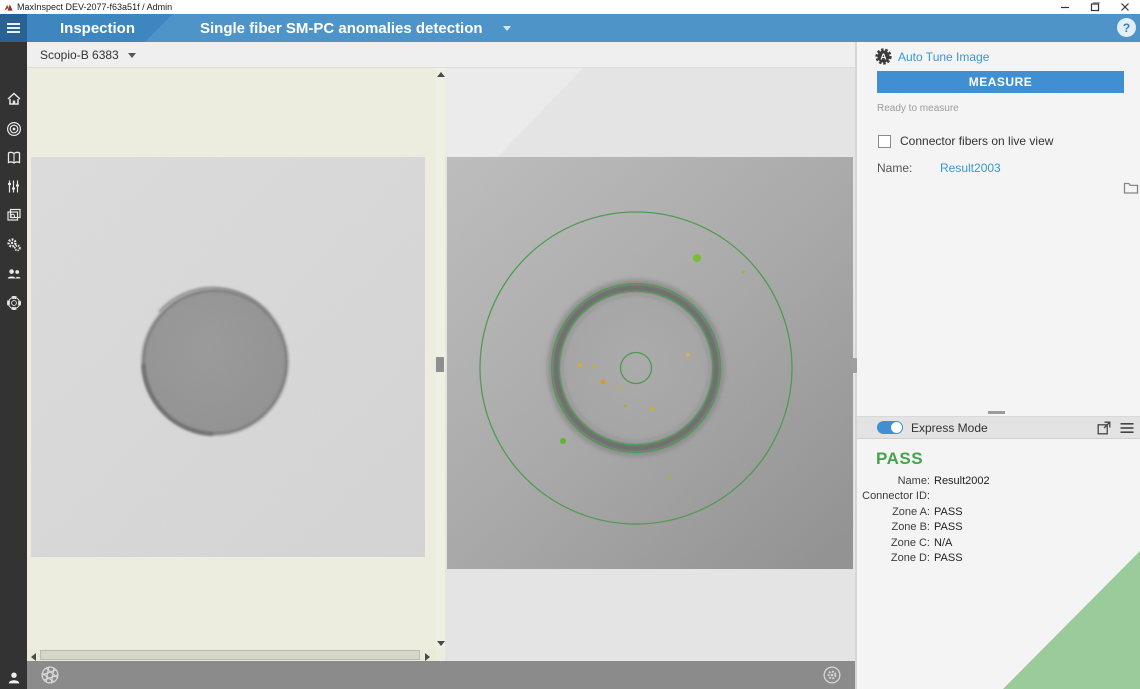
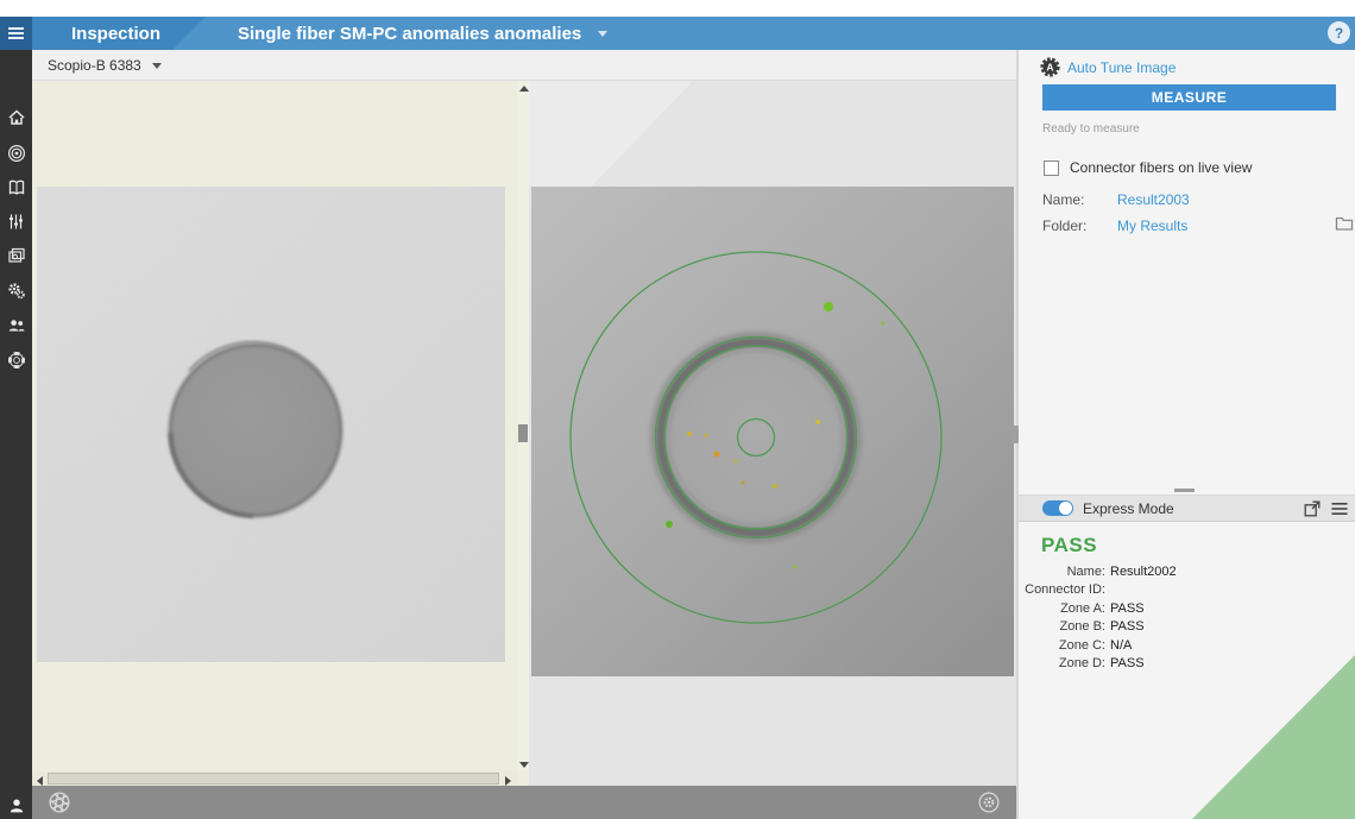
- MaxInspect DEV-2077-f63a51f / Admin
  Inspection
- Single fiber SM-PC anomalies detection
+ Single fiber SM-PC anomalies anomalies
  ?
  Scopio-B 6383
  A
  Auto Tune Image
  MEASURE
  Ready to measure
  Connector fibers on live view
  Name:
  Result2003
+ Folder:
+ My Results
  Express Mode
  PASS
  Name:
  Result2002
  Connector ID:
  Zone A:
  PASS
  Zone B:
  PASS
  Zone C:
  N/A
  Zone D:
  PASS
